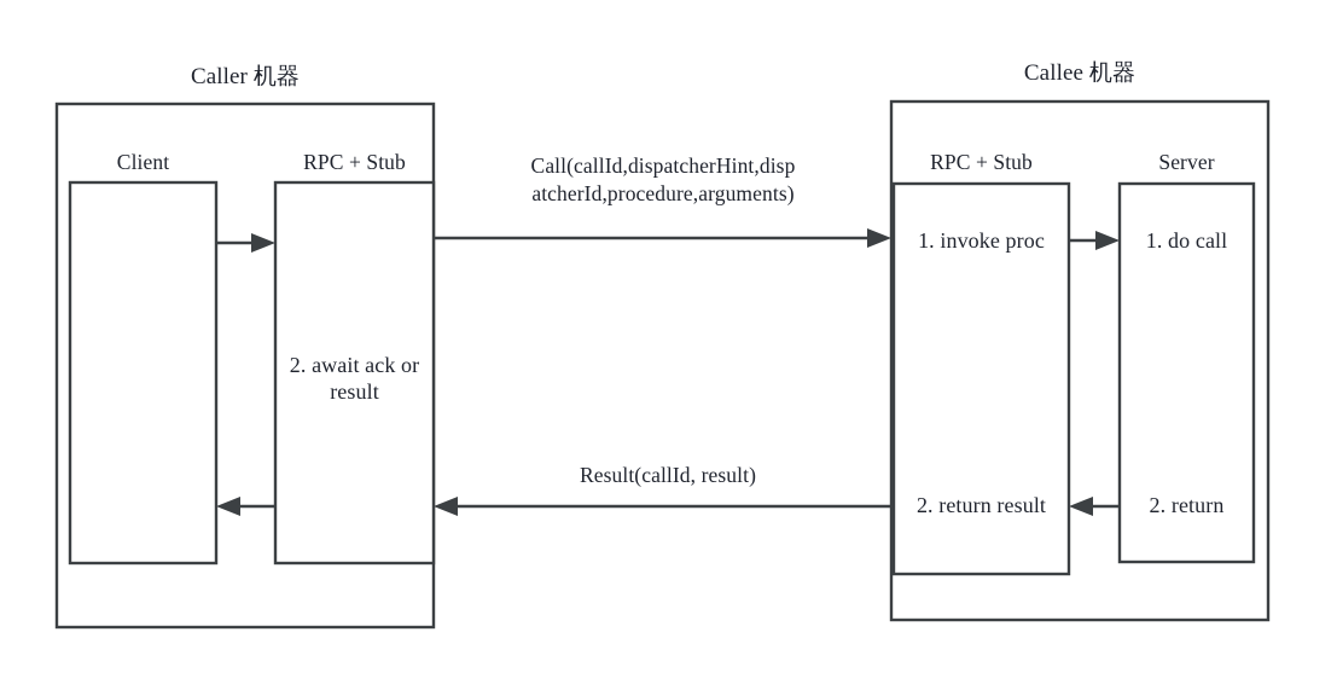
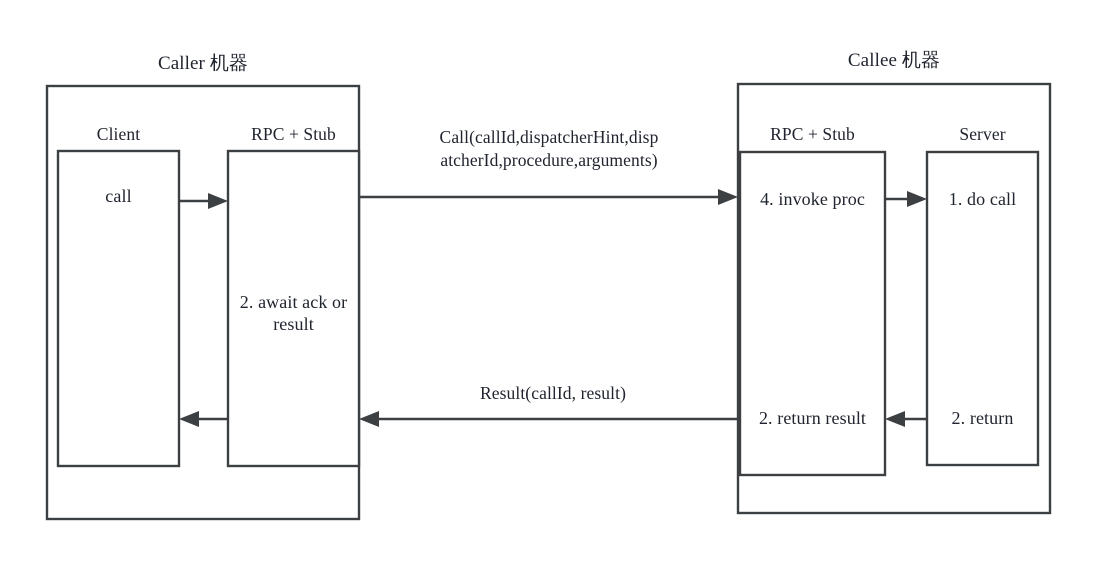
  Caller 机器
  Callee 机器
  Client
  RPC + Stub
+ call
  2. await ack or
  result
  RPC + Stub
  Server
- 1. invoke proc
+ 4. invoke proc
  2. return result
  1. do call
  2. return
  Call(callId,dispatcherHint,disp
  atcherId,procedure,arguments)
  Result(callId, result)
